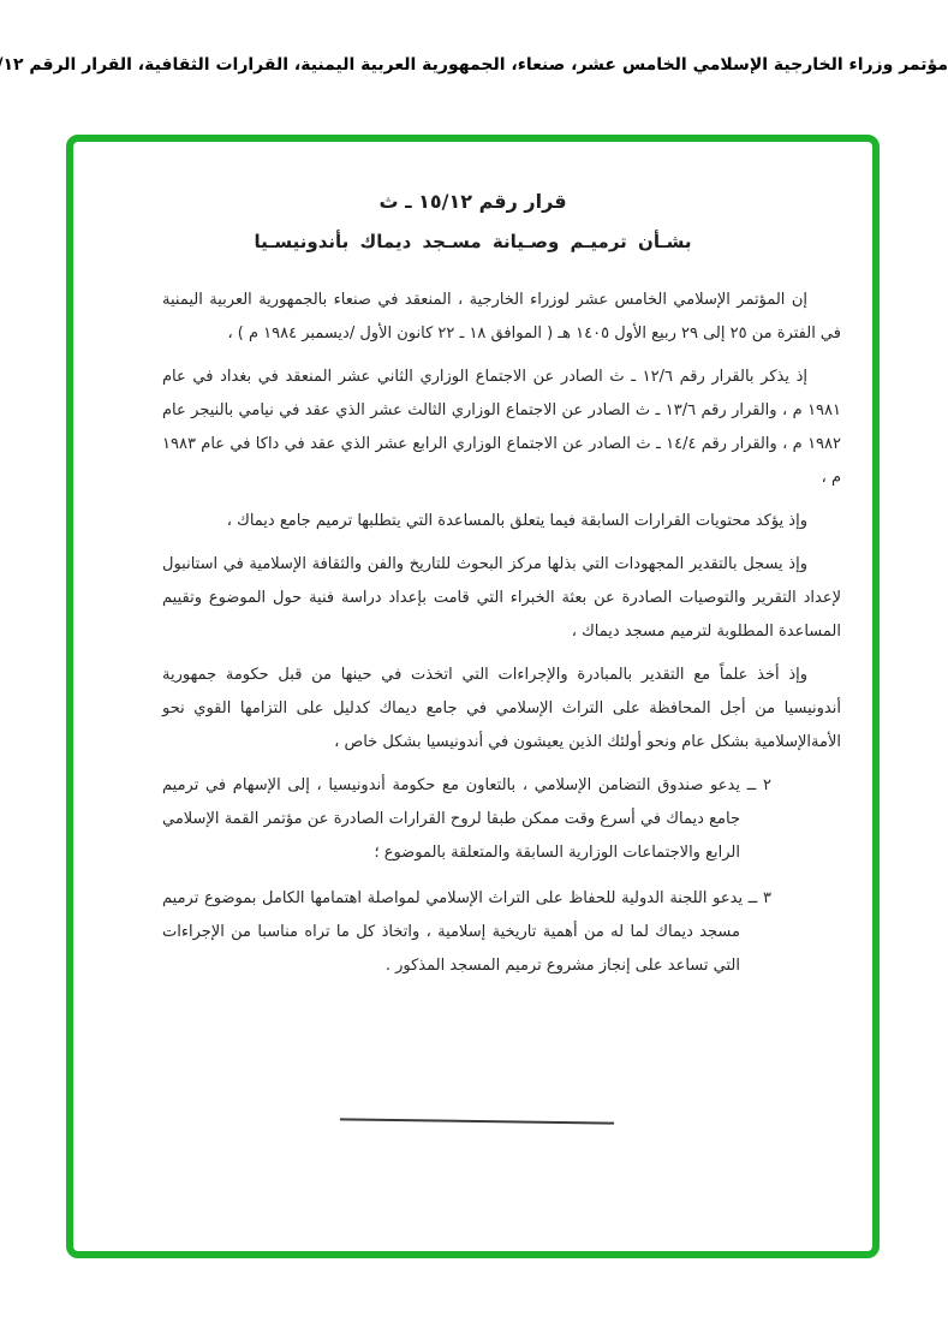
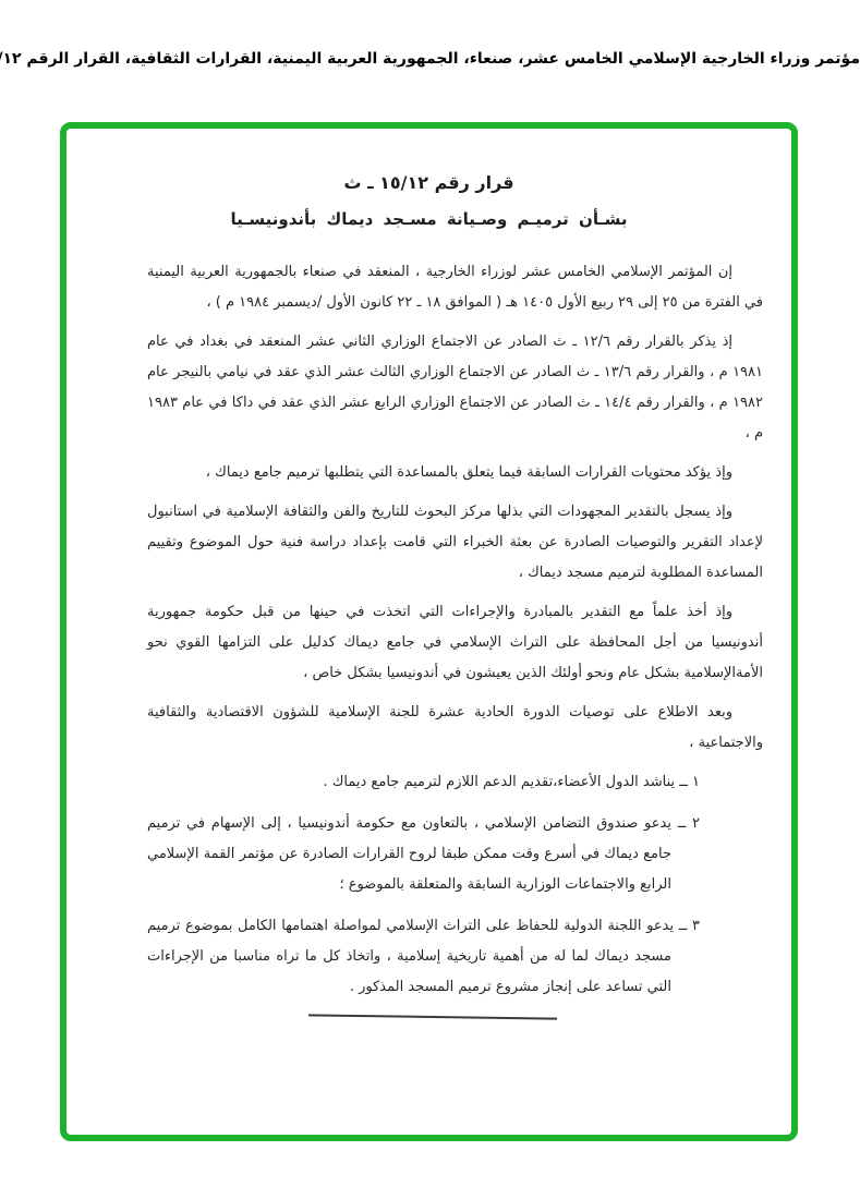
  مؤتمر وزراء الخارجية الإسلامي الخامس عشر، صنعاء، الجمهورية العربية اليمنية، القرارات الثقافية، القرار الرقم ١٢
  قرار رقم ١٥/١٢ ـ ث
  بشـأن ترميـم وصـيانة مسـجد ديماك بأندونيسـيا
  إن المؤتمر الإسلامي الخامس عشر لوزراء الخارجية ، المنعقد في صنعاء بالجمهورية العربية اليمنية في الفترة من ٢٥ إلى ٢٩ ربيع الأول ١٤٠٥ هـ ( الموافق ١٨ ـ ٢٢ كانون الأول /ديسمبر ١٩٨٤ م ) ،
  إذ يذكر بالقرار رقم ١٢/٦ ـ ث الصادر عن الاجتماع الوزاري الثاني عشر المنعقد في بغداد في عام ١٩٨١ م ، والقرار رقم ١٣/٦ ـ ث الصادر عن الاجتماع الوزاري الثالث عشر الذي عقد في نيامي بالنيجر عام ١٩٨٢ م ، والقرار رقم ١٤/٤ ـ ث الصادر عن الاجتماع الوزاري الرابع عشر الذي عقد في داكا في عام ١٩٨٣ م ،
  وإذ يؤكد محتويات القرارات السابقة فيما يتعلق بالمساعدة التي يتطلبها ترميم جامع ديماك ،
  وإذ يسجل بالتقدير المجهودات التي بذلها مركز البحوث للتاريخ والفن والثقافة الإسلامية في استانبول لإعداد التقرير والتوصيات الصادرة عن بعثة الخبراء التي قامت بإعداد دراسة فنية حول الموضوع وتقييم المساعدة المطلوبة لترميم مسجد ديماك ،
  وإذ أخذ علماً مع التقدير بالمبادرة والإجراءات التي اتخذت في حينها من قبل حكومة جمهورية أندونيسيا من أجل المحافظة على التراث الإسلامي في جامع ديماك كدليل على التزامها القوي نحو الأمةالإسلامية بشكل عام ونحو أولئك الذين يعيشون في أندونيسيا بشكل خاص ،
+ وبعد الاطلاع على توصيات الدورة الحادية عشرة للجنة الإسلامية للشؤون الاقتصادية والثقافية والاجتماعية ،
+ ١ ــ يناشد الدول الأعضاء،تقديم الدعم اللازم لترميم جامع ديماك .
  ٢ ــ يدعو صندوق التضامن الإسلامي ، بالتعاون مع حكومة أندونيسيا ، إلى الإسهام في ترميم جامع ديماك في أسرع وقت ممكن طبقا لروح القرارات الصادرة عن مؤتمر القمة الإسلامي الرابع والاجتماعات الوزارية السابقة والمتعلقة بالموضوع ؛
  ٣ ــ يدعو اللجنة الدولية للحفاظ على التراث الإسلامي لمواصلة اهتمامها الكامل بموضوع ترميم مسجد ديماك لما له من أهمية تاريخية إسلامية ، واتخاذ كل ما تراه مناسبا من الإجراءات التي تساعد على إنجاز مشروع ترميم المسجد المذكور .
